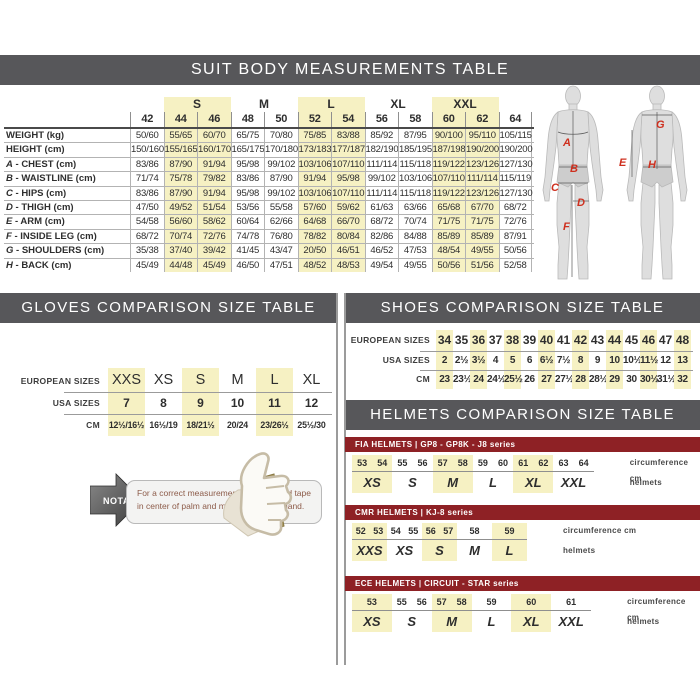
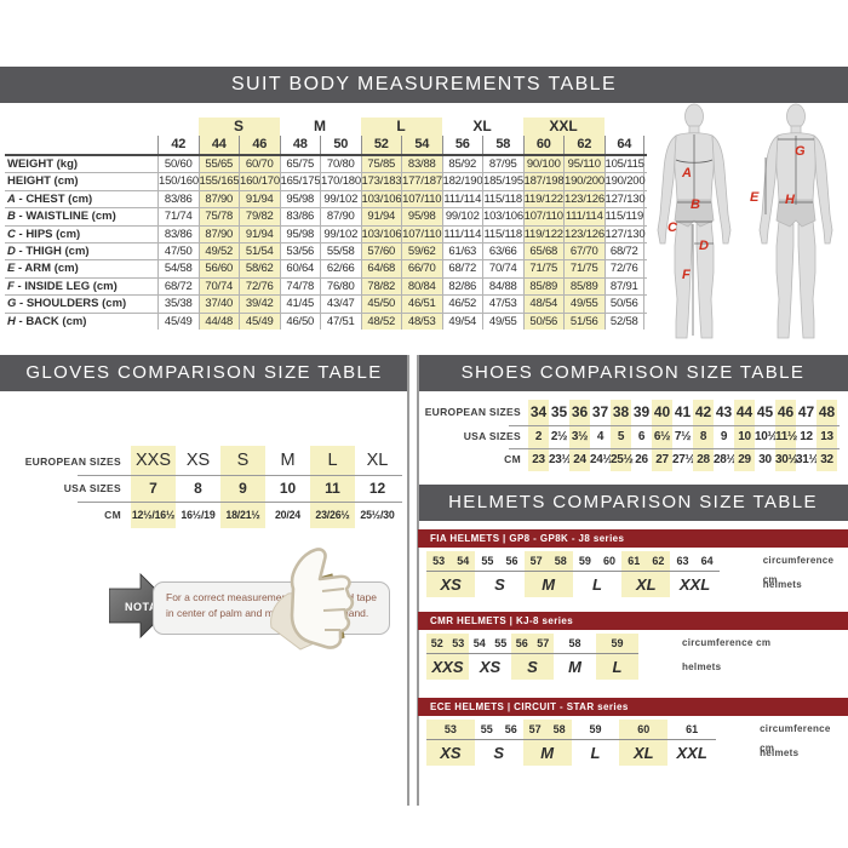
  SUIT BODY MEASUREMENTS TABLE
  GLOVES COMPARISON SIZE TABLE
  SHOES COMPARISON SIZE TABLE
  HELMETS COMPARISON SIZE TABLE
  S
  M
  L
  XL
  XXL
  42
  44
  46
  48
  50
  52
  54
  56
  58
  60
  62
  64
  WEIGHT (kg)
  50/60
  55/65
  60/70
  65/75
  70/80
  75/85
  83/88
  85/92
  87/95
  90/100
  95/110
  105/115
  HEIGHT (cm)
  150/160
  155/165
  160/170
  165/175
  170/180
  173/183
  177/187
  182/190
  185/195
  187/198
  190/200
  190/200
  A - CHEST (cm)
  83/86
  87/90
  91/94
  95/98
  99/102
  103/106
  107/110
  111/114
  115/118
  119/122
  123/126
  127/130
  B - WAISTLINE (cm)
  71/74
  75/78
  79/82
  83/86
  87/90
  91/94
  95/98
  99/102
  103/106
  107/110
  111/114
  115/119
  C - HIPS (cm)
  83/86
  87/90
  91/94
  95/98
  99/102
  103/106
  107/110
  111/114
  115/118
  119/122
  123/126
  127/130
  D - THIGH (cm)
  47/50
  49/52
  51/54
  53/56
  55/58
  57/60
  59/62
  61/63
  63/66
  65/68
  67/70
  68/72
  E - ARM (cm)
  54/58
  56/60
  58/62
  60/64
  62/66
  64/68
  66/70
  68/72
  70/74
  71/75
  71/75
  72/76
  F - INSIDE LEG (cm)
  68/72
  70/74
  72/76
  74/78
  76/80
  78/82
  80/84
  82/86
  84/88
  85/89
  85/89
  87/91
  G - SHOULDERS (cm)
  35/38
  37/40
  39/42
  41/45
  43/47
- 20/50
+ 45/50
  46/51
  46/52
  47/53
  48/54
  49/55
  50/56
  H - BACK (cm)
  45/49
  44/48
  45/49
  46/50
  47/51
  48/52
  48/53
  49/54
  49/55
  50/56
  51/56
  52/58
  A
  B
  C
  D
  F
  G
  E
  H
  EUROPEAN SIZES
  XXS
  XS
  S
  M
  L
  XL
  USA SIZES
  7
  8
  9
  10
  11
  12
  CM
  12½/16½
  16½/19
  18/21½
  20/24
  23/26½
  25½/30
  EUROPEAN SIZES
  34
  35
  36
  37
  38
  39
  40
  41
  42
  43
  44
  45
  46
  47
  48
  USA SIZES
  2
  2½
  3½
  4
  5
  6
  6½
  7½
  8
  9
  10
  10½
  11½
  12
  13
  CM
  23
  23½
  24
  24½
  25½
  26
  27
  27½
  28
  28½
  29
  30
  30½
  31½
  32
  FIA HELMETS | GP8 - GP8K - J8 series
  53
  54
  XS
  55
  56
  S
  57
  58
  M
  59
  60
  L
  61
  62
  XL
  63
  64
  XXL
  circumference cm
  helmets
  CMR HELMETS | KJ-8 series
  52
  53
  XXS
  54
  55
  XS
  56
  57
  S
  58
  M
  59
  L
  circumference cm
  helmets
  ECE HELMETS | CIRCUIT - STAR series
  53
  XS
  55
  56
  S
  57
  58
  M
  59
  L
  60
  XL
  61
  XXL
  circumference cm
  helmets
  NOT
